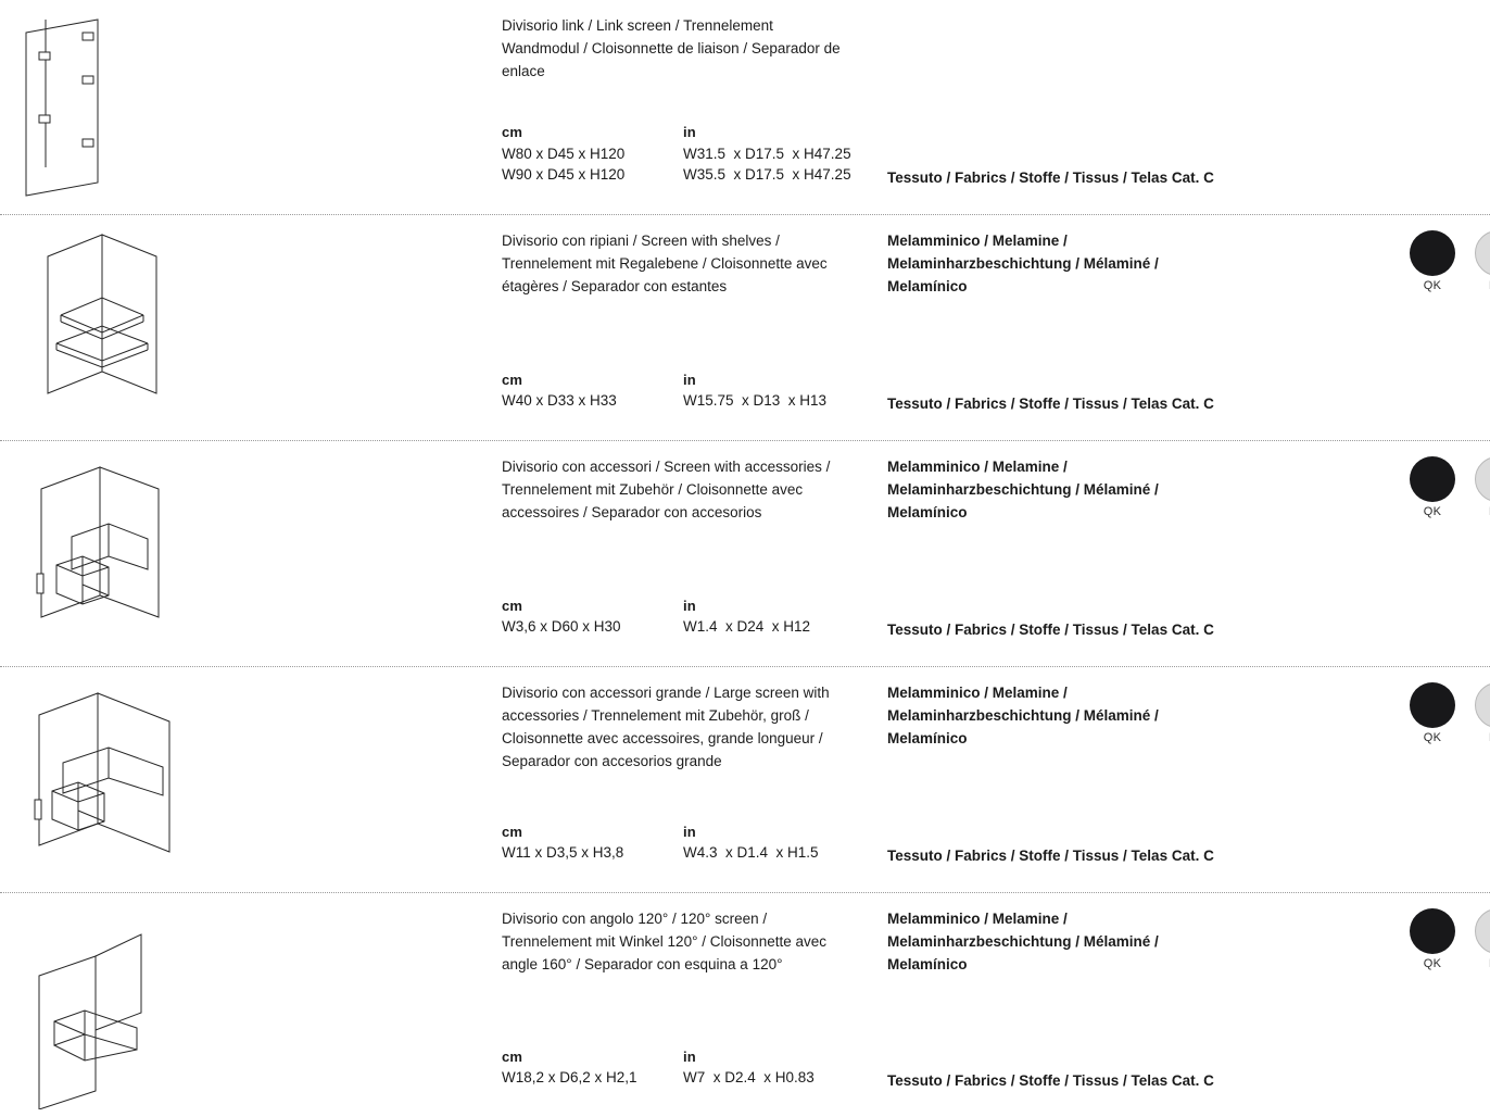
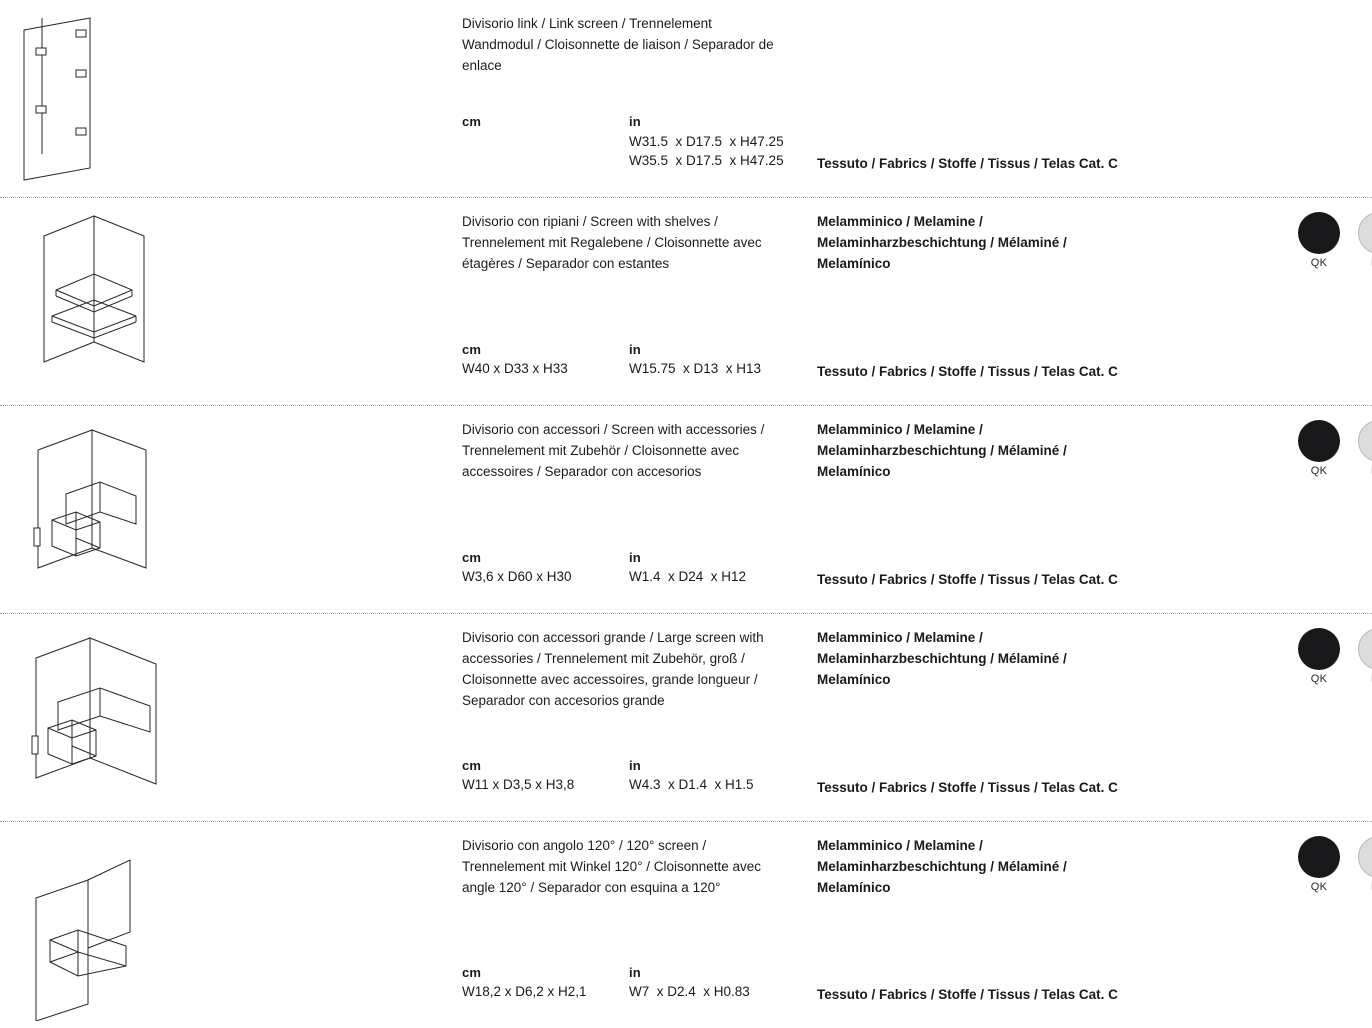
  Divisorio link / Link screen / Trennelement Wandmodul / Cloisonnette de liaison / Separador de enlace
  cm
- W80 x D45 x H120
- W90 x D45 x H120
  in
  W31.5 x D17.5 x H47.25
  W35.5 x D17.5 x H47.25
  Tessuto / Fabrics / Stoffe / Tissus / Telas Cat. C
  Divisorio con ripiani / Screen with shelves / Trennelement mit Regalebene / Cloisonnette avec étagères / Separador con estantes
  cm
  W40 x D33 x H33
  in
  W15.75 x D13 x H13
  Melamminico / Melamine / Melaminharzbeschichtung / Mélaminé / Melamínico
  Tessuto / Fabrics / Stoffe / Tissus / Telas Cat. C
  QK
  Divisorio con accessori / Screen with accessories / Trennelement mit Zubehör / Cloisonnette avec accessoires / Separador con accesorios
  cm
  W3,6 x D60 x H30
  in
  W1.4 x D24 x H12
  Melamminico / Melamine / Melaminharzbeschichtung / Mélaminé / Melamínico
  Tessuto / Fabrics / Stoffe / Tissus / Telas Cat. C
  QK
  Divisorio con accessori grande / Large screen with accessories / Trennelement mit Zubehör, groß / Cloisonnette avec accessoires, grande longueur / Separador con accesorios grande
  cm
  W11 x D3,5 x H3,8
  in
  W4.3 x D1.4 x H1.5
  Melamminico / Melamine / Melaminharzbeschichtung / Mélaminé / Melamínico
  Tessuto / Fabrics / Stoffe / Tissus / Telas Cat. C
  QK
- Divisorio con angolo 120° / 120° screen / Trennelement mit Winkel 120° / Cloisonnette avec angle 160° / Separador con esquina a 120°
+ Divisorio con angolo 120° / 120° screen / Trennelement mit Winkel 120° / Cloisonnette avec angle 120° / Separador con esquina a 120°
  cm
  W18,2 x D6,2 x H2,1
  in
  W7 x D2.4 x H0.83
  Melamminico / Melamine / Melaminharzbeschichtung / Mélaminé / Melamínico
  Tessuto / Fabrics / Stoffe / Tissus / Telas Cat. C
  QK
